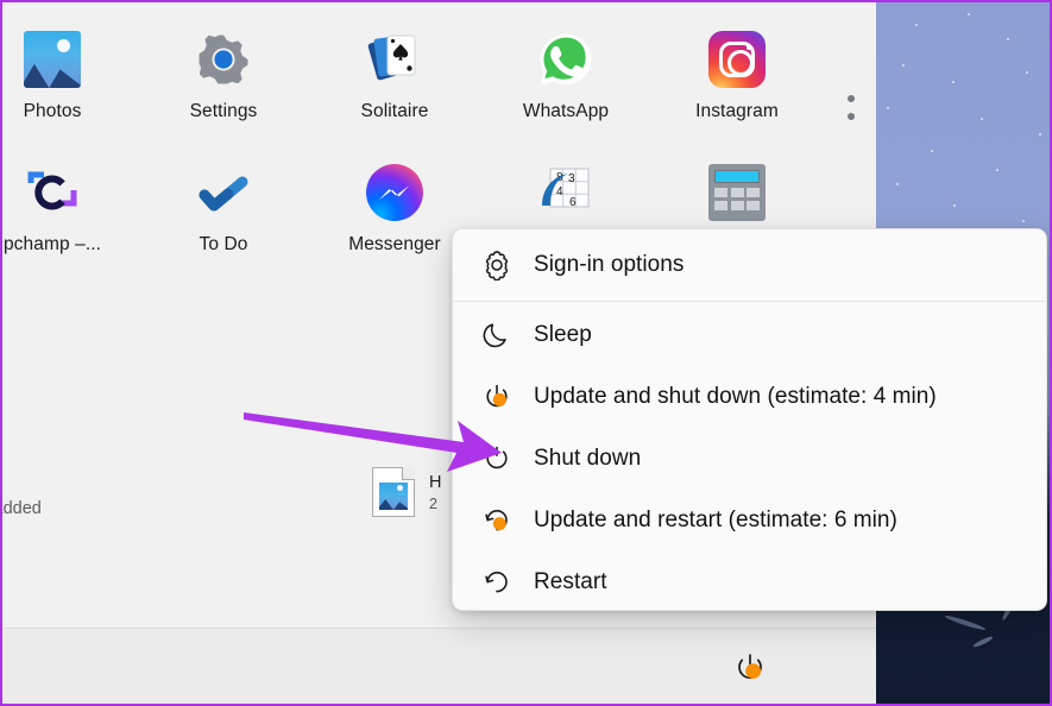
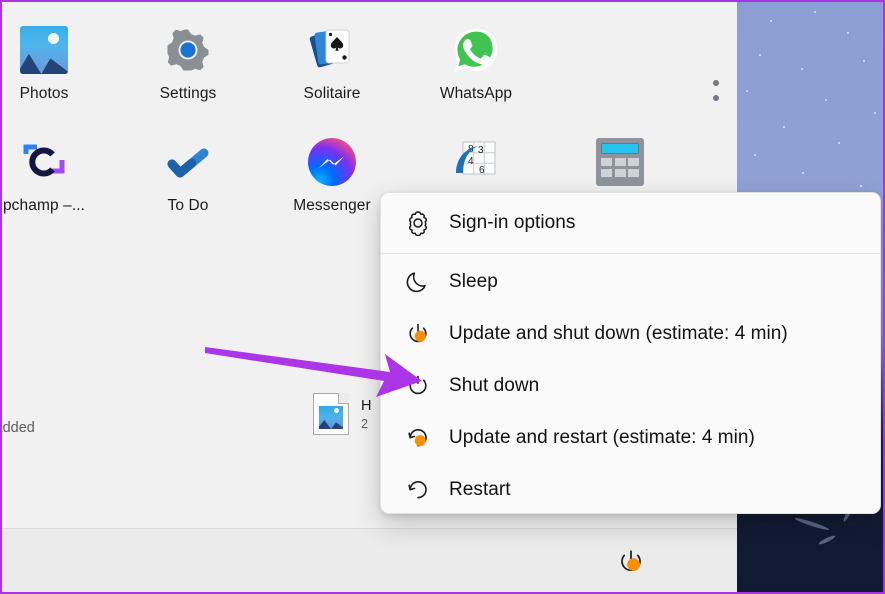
  Photos
  Settings
  Solitaire
  WhatsApp
- Instagram
  pchamp –...
  To Do
  Messenger
  3
  4
  6
  H
  2
  Sign-in options
  Sleep
  Update and shut down (estimate: 4 min)
  Shut down
- Update and restart (estimate: 6 min)
+ Update and restart (estimate: 4 min)
  Restart
